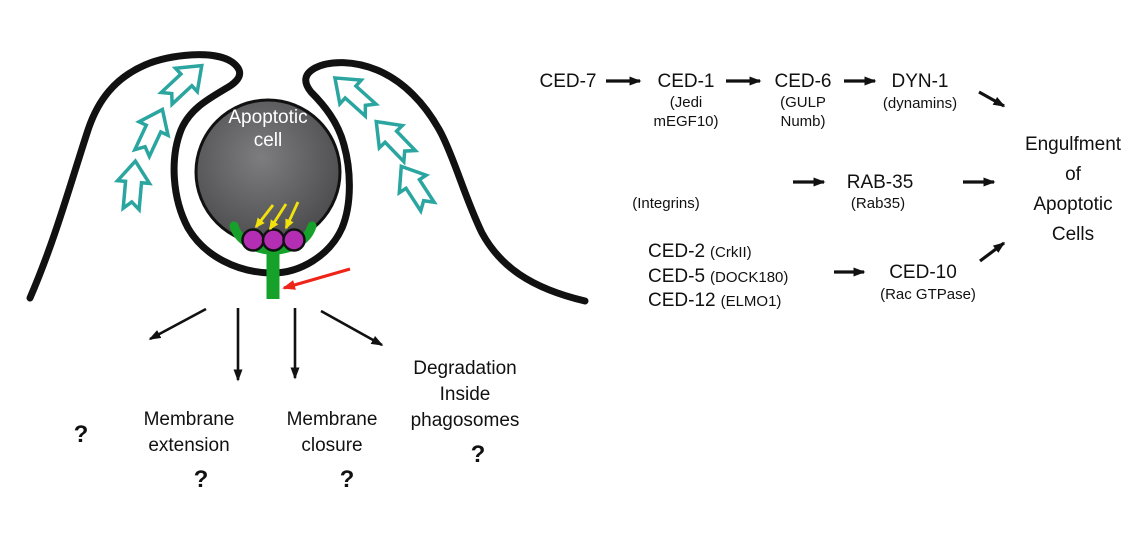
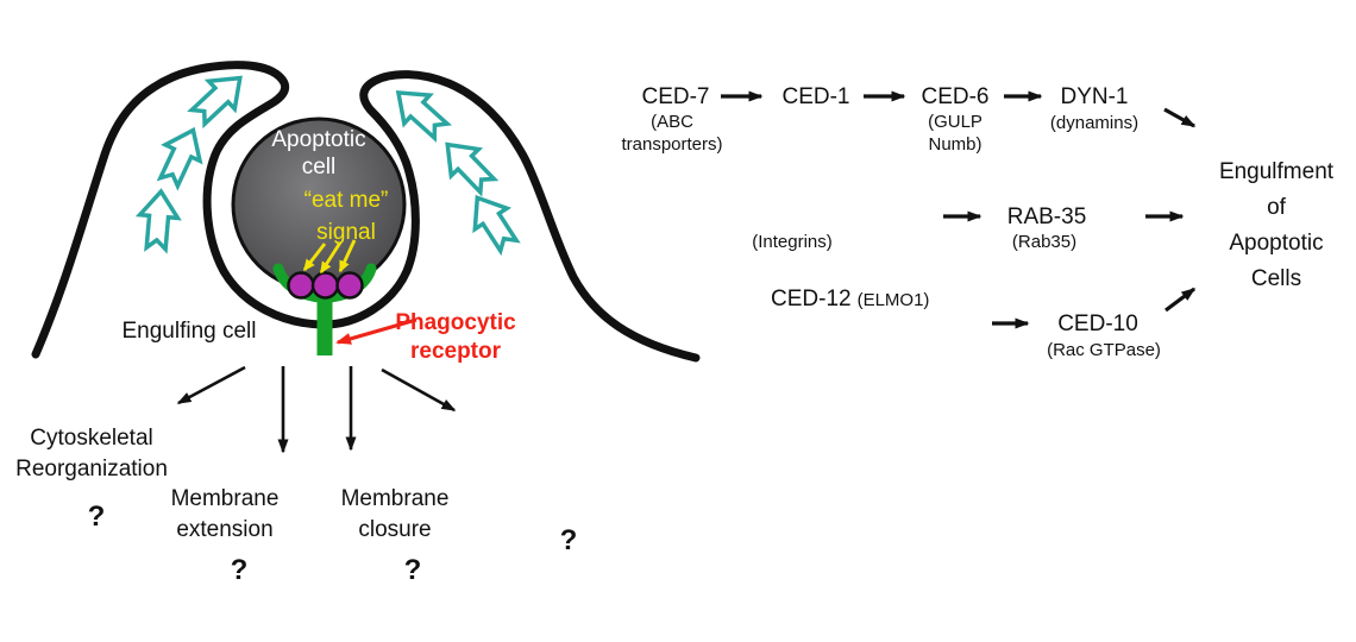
  Apoptotic
  cell
+ “eat me”
+ signal
+ Engulfing cell
+ Phagocytic
+ receptor
+ Cytoskeletal
+ Reorganization
  ?
  Membrane
  extension
  ?
  Membrane
  closure
  ?
- Degradation
- Inside
- phagosomes
  ?
  CED-7
+ (ABC
+ transporters)
  CED-1
- (Jedi
- mEGF10)
  CED-6
  (GULP
  Numb)
  DYN-1
  (dynamins)
  (Integrins)
  RAB-35
  (Rab35)
- CED-2 (CrkII)
- CED-5 (DOCK180)
  CED-12 (ELMO1)
  CED-10
  (Rac GTPase)
  Engulfment
  of
  Apoptotic
  Cells
